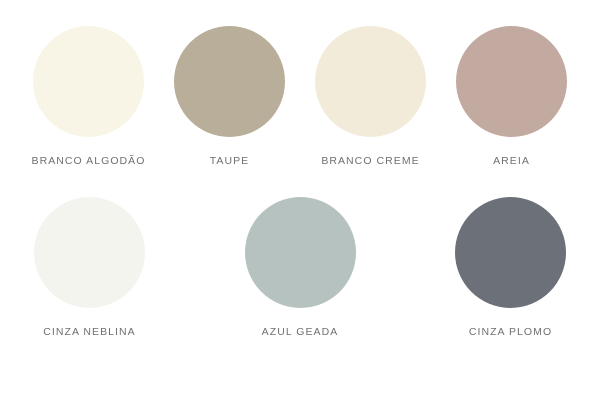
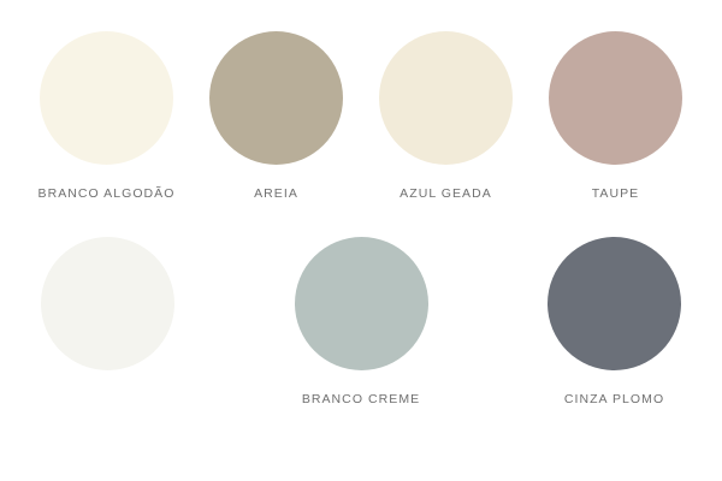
  BRANCO ALGODÃO
- TAUPE
+ AREIA
- BRANCO CREME
+ AZUL GEADA
- AREIA
+ TAUPE
- CINZA NEBLINA
- AZUL GEADA
+ BRANCO CREME
  CINZA PLOMO
